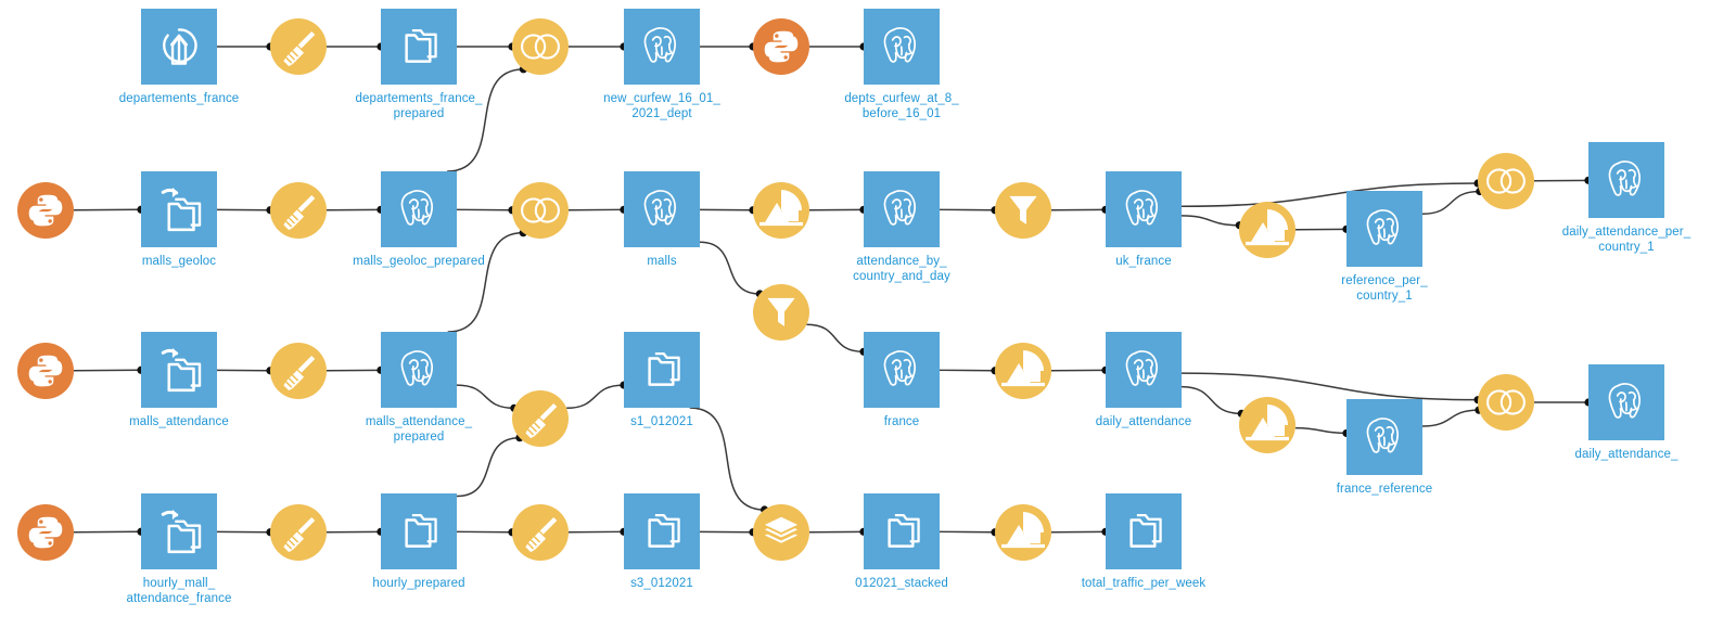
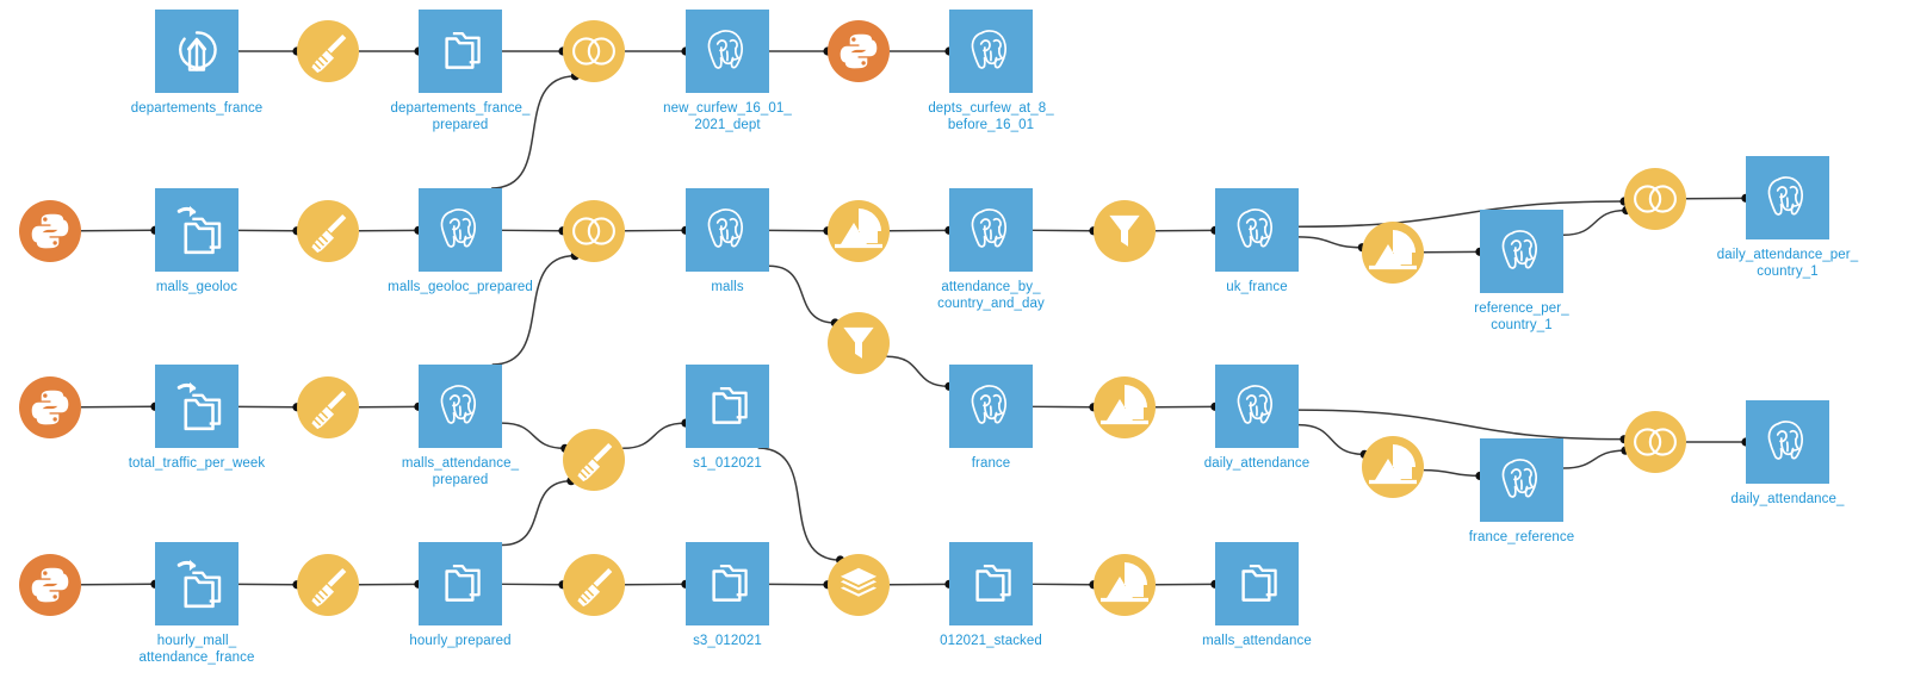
  departements_france
  departements_france_
  prepared
  new_curfew_16_01_
  2021_dept
  depts_curfew_at_8_
  before_16_01
  malls_geoloc
  malls_geoloc_prepared
  malls
  attendance_by_
  country_and_day
  uk_france
  reference_per_
  country_1
  daily_attendance_per_
  country_1
- malls_attendance
+ total_traffic_per_week
  malls_attendance_
  prepared
  s1_012021
  france
  daily_attendance
  france_reference
  daily_attendance_
  hourly_mall_
  attendance_france
  hourly_prepared
  s3_012021
  012021_stacked
- total_traffic_per_week
+ malls_attendance
